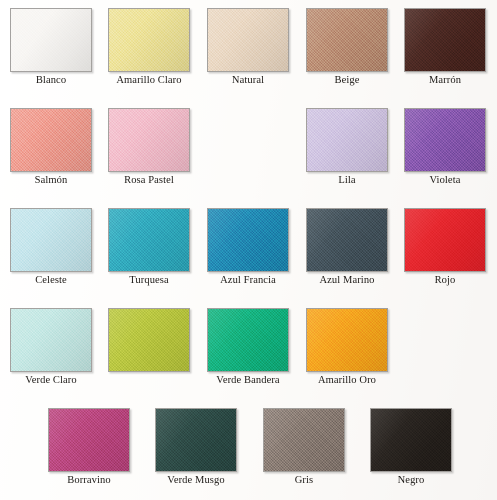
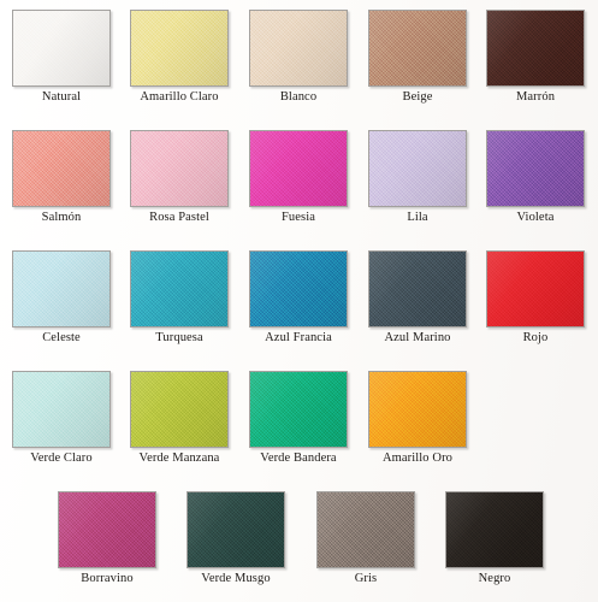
- Blanco
+ Natural
  Amarillo Claro
- Natural
+ Blanco
  Beige
  Marrón
  Salmón
  Rosa Pastel
+ Fuesia
  Lila
  Violeta
  Celeste
  Turquesa
  Azul Francia
  Azul Marino
  Rojo
  Verde Claro
+ Verde Manzana
  Verde Bandera
  Amarillo Oro
  Borravino
  Verde Musgo
  Gris
  Negro
